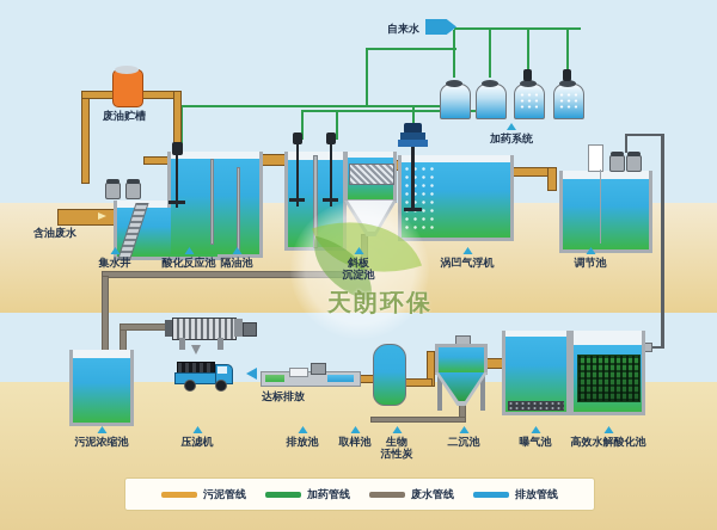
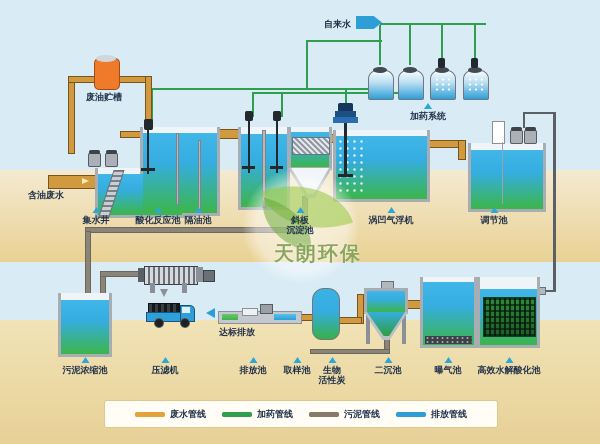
  天朗环保
  自来水
  废油贮槽
  含油废水
  达标排放
  加药系统
  集水井
  酸化反应池
  隔油池
  斜板
  沉淀池
  涡凹气浮机
  调节池
  污泥浓缩池
  压滤机
  排放池
  取样池
  生物
  活性炭
  二沉池
  曝气池
  高效水解酸化池
- 污泥管线
+ 废水管线
  加药管线
- 废水管线
+ 污泥管线
  排放管线
